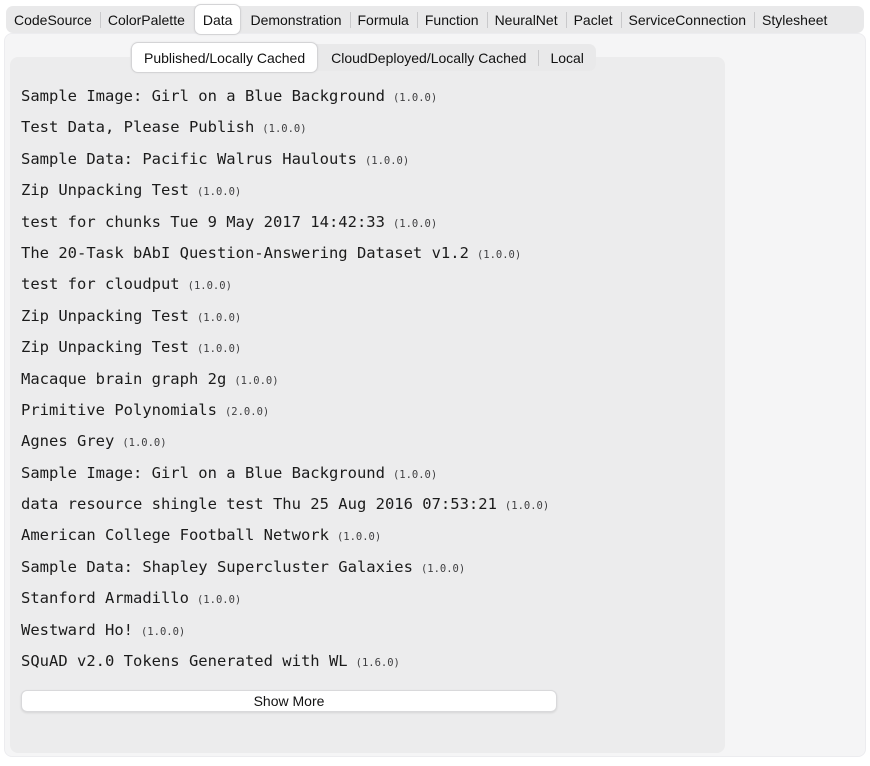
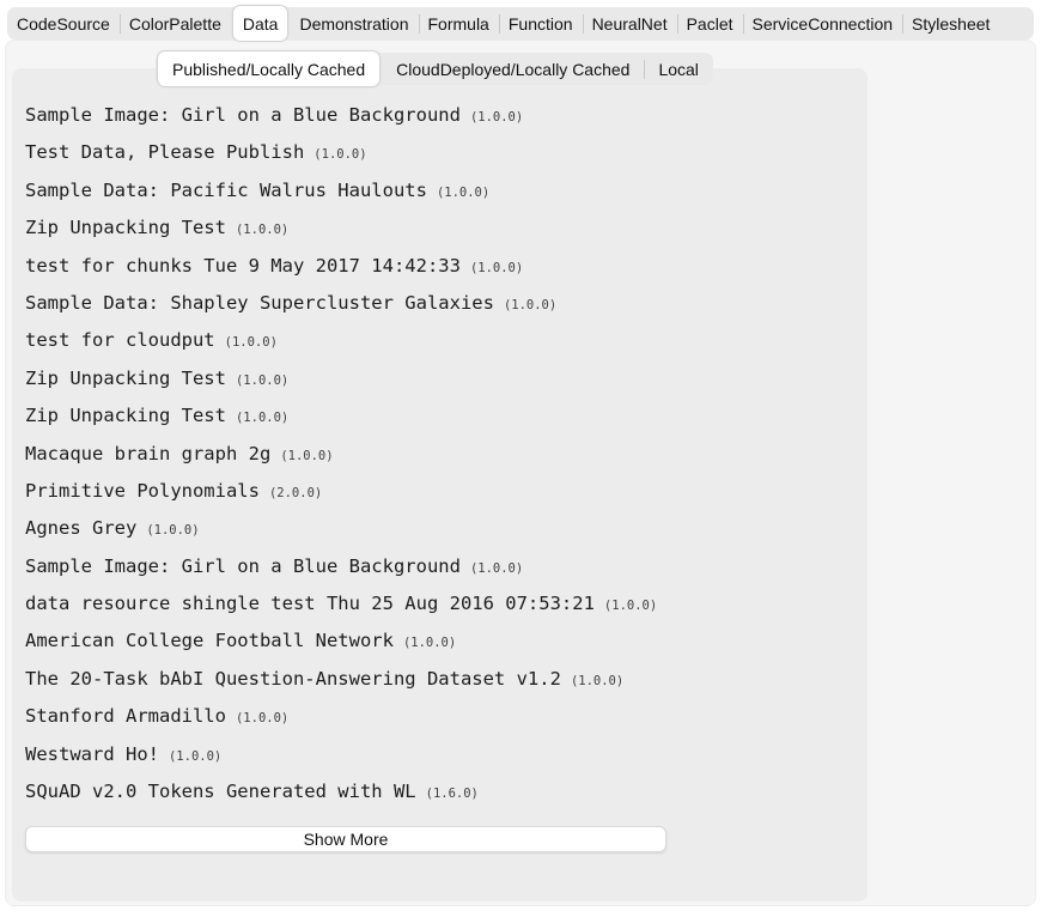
  CodeSource
  ColorPalette
  Data
  Demonstration
  Formula
  Function
  NeuralNet
  Paclet
  ServiceConnection
  Stylesheet
  Published/Locally Cached
  CloudDeployed/Locally Cached
  Local
  Sample Image: Girl on a Blue Background
  (1.0.0)
  Test Data, Please Publish
  (1.0.0)
  Sample Data: Pacific Walrus Haulouts
  (1.0.0)
  Zip Unpacking Test
  (1.0.0)
  test for chunks Tue 9 May 2017 14:42:33
  (1.0.0)
- The 20-Task bAbI Question-Answering Dataset v1.2
+ Sample Data: Shapley Supercluster Galaxies
  (1.0.0)
  test for cloudput
  (1.0.0)
  Zip Unpacking Test
  (1.0.0)
  Zip Unpacking Test
  (1.0.0)
  Macaque brain graph 2g
  (1.0.0)
  Primitive Polynomials
  (2.0.0)
  Agnes Grey
  (1.0.0)
  Sample Image: Girl on a Blue Background
  (1.0.0)
  data resource shingle test Thu 25 Aug 2016 07:53:21
  (1.0.0)
  American College Football Network
  (1.0.0)
- Sample Data: Shapley Supercluster Galaxies
+ The 20-Task bAbI Question-Answering Dataset v1.2
  (1.0.0)
  Stanford Armadillo
  (1.0.0)
  Westward Ho!
  (1.0.0)
  SQuAD v2.0 Tokens Generated with WL
  (1.6.0)
  Show More
